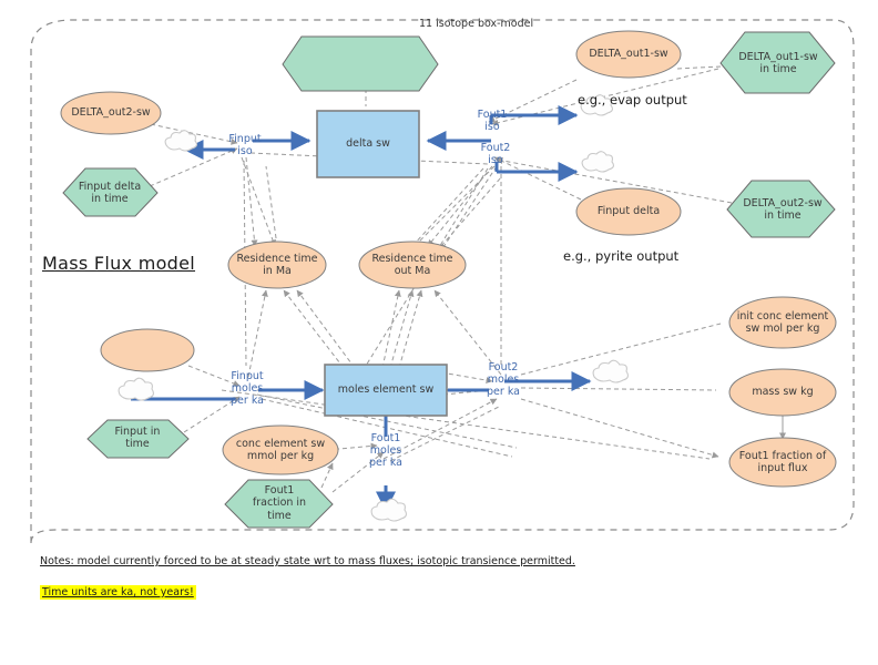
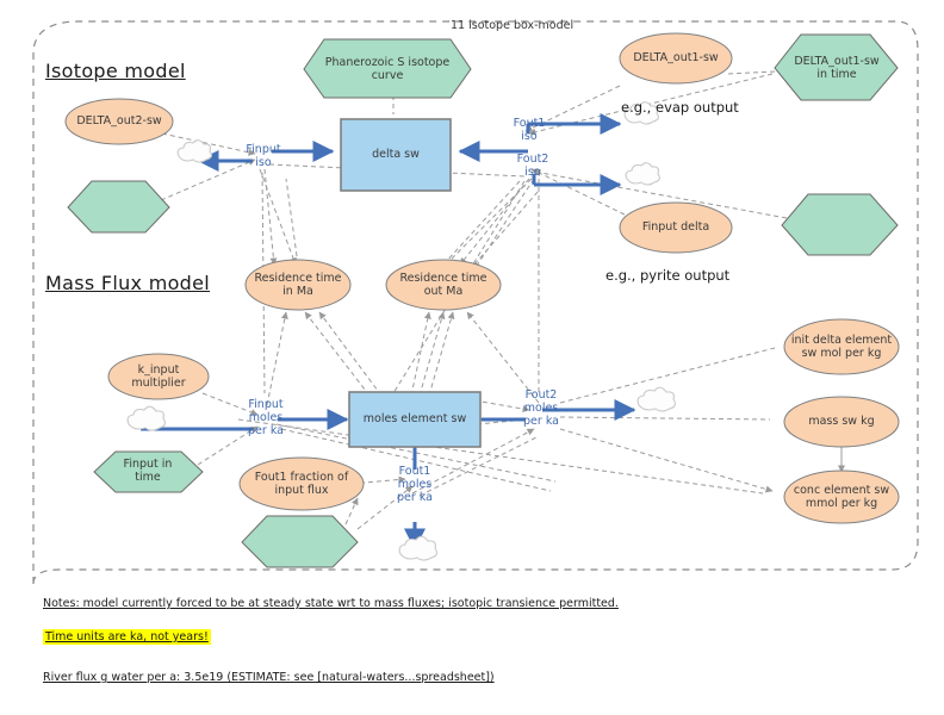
  11 isotope box-model
+ Isotope model
  Mass Flux model
  e.g., evap output
  e.g., pyrite output
  delta sw
  moles element sw
  DELTA_out2-sw
  DELTA_out1-sw
  Finput delta
  Residence time in Ma
  Residence time out Ma
+ k_input multiplier
- conc element sw mmol per kg
+ Fout1 fraction of input flux
- init conc element sw mol per kg
+ init delta element sw mol per kg
  mass sw kg
- Fout1 fraction of input flux
+ conc element sw mmol per kg
+ Phanerozoic S isotope curve
  DELTA_out1-sw in time
- DELTA_out2-sw in time
- Finput delta in time
  Finput in time
- Fout1 fraction in time
  Finput
  iso
  Fout1
  iso
  Fout2
  iso
  Finput
  moles per ka
  Fout1
  moles per ka
  Fout2
  moles per ka
  Notes: model currently forced to be at steady state wrt to mass fluxes; isotopic transience permitted.
  Time units are ka, not years!
+ River flux g water per a: 3.5e19 (ESTIMATE: see [natural-waters...spreadsheet])
